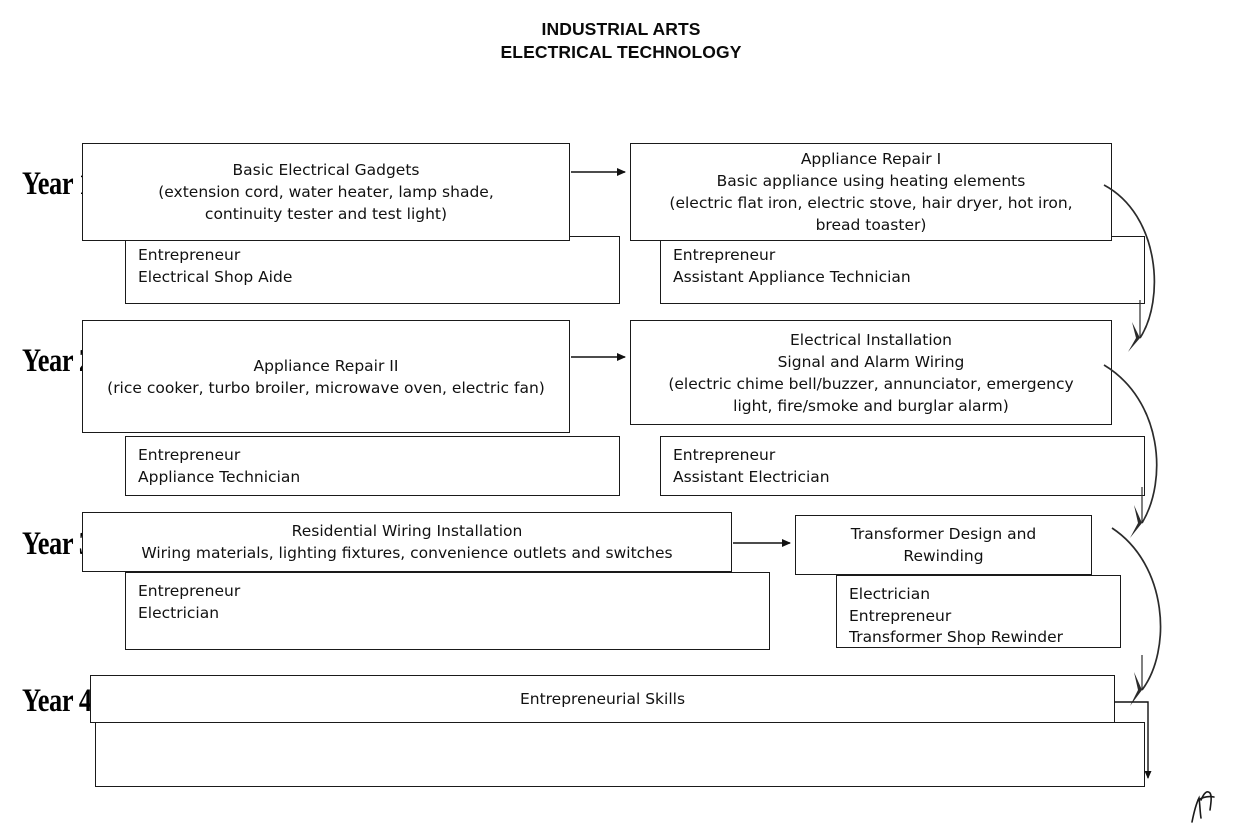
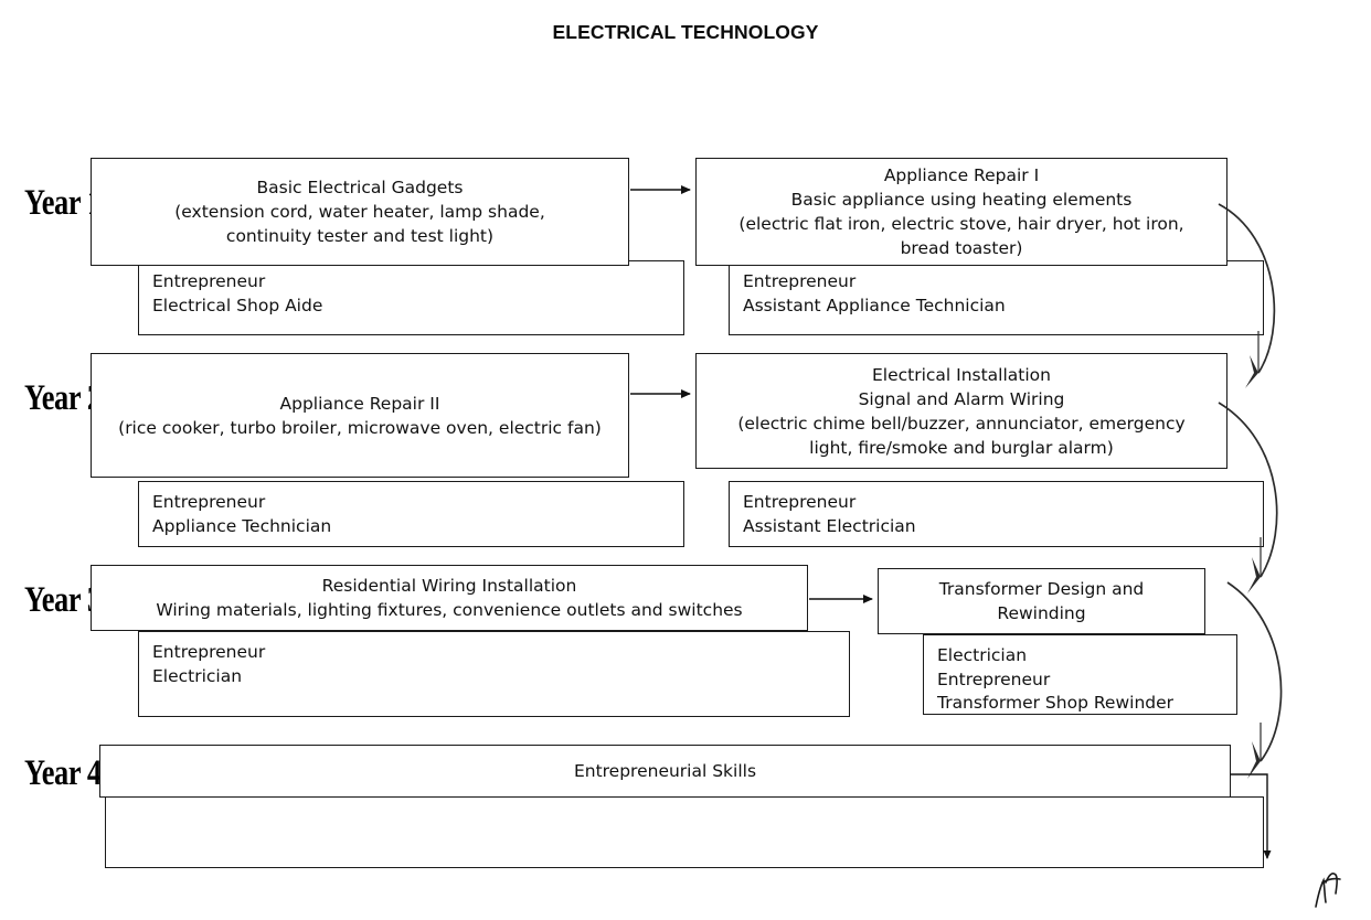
- INDUSTRIAL ARTS
  ELECTRICAL TECHNOLOGY
  Year
  Year
  Year
  Year 4
  Entrepreneur
  Electrical Shop Aide
  Basic Electrical Gadgets
  (extension cord, water heater, lamp shade,
  continuity tester and test light)
  Entrepreneur
  Assistant Appliance Technician
  Appliance Repair I
  Basic appliance using heating elements
  (electric flat iron, electric stove, hair dryer, hot iron,
  bread toaster)
  Entrepreneur
  Appliance Technician
  Appliance Repair II
  (rice cooker, turbo broiler, microwave oven, electric fan)
  Entrepreneur
  Assistant Electrician
  Electrical Installation
  Signal and Alarm Wiring
  (electric chime bell/buzzer, annunciator, emergency
  light, fire/smoke and burglar alarm)
  Entrepreneur
  Electrician
  Residential Wiring Installation
  Wiring materials, lighting fixtures, convenience outlets and switches
  Electrician
  Entrepreneur
  Transformer Shop Rewinder
  Transformer Design and
  Rewinding
  Entrepreneurial Skills
